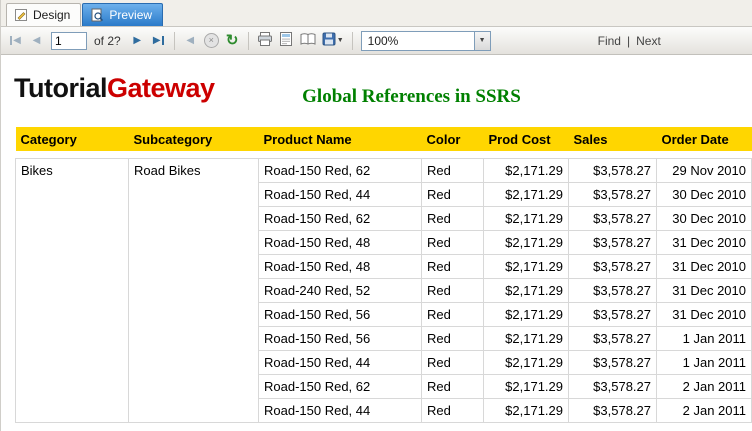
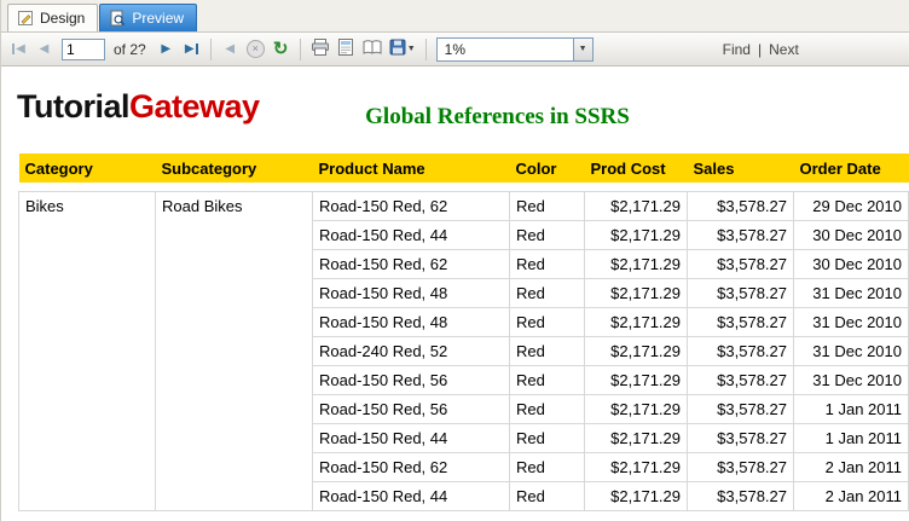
  Design
  Preview
  ◀
  ◀
  1
  of 2?
  ▶
  ▶
  ◀
  ×
  ↻
- 100%
+ 1%
  Find
  |
  Next
  TutorialGateway
  Global References in SSRS
  Category	Subcategory	Product Name	Color	Prod Cost	Sales	Order Date
- Bikes	Road Bikes	Road-150 Red, 62	Red	$2,171.29	$3,578.27	29 Nov 2010
+ Bikes	Road Bikes	Road-150 Red, 62	Red	$2,171.29	$3,578.27	29 Dec 2010
  Road-150 Red, 44	Red	$2,171.29	$3,578.27	30 Dec 2010
  Road-150 Red, 62	Red	$2,171.29	$3,578.27	30 Dec 2010
  Road-150 Red, 48	Red	$2,171.29	$3,578.27	31 Dec 2010
  Road-150 Red, 48	Red	$2,171.29	$3,578.27	31 Dec 2010
  Road-240 Red, 52	Red	$2,171.29	$3,578.27	31 Dec 2010
  Road-150 Red, 56	Red	$2,171.29	$3,578.27	31 Dec 2010
  Road-150 Red, 56	Red	$2,171.29	$3,578.27	1 Jan 2011
  Road-150 Red, 44	Red	$2,171.29	$3,578.27	1 Jan 2011
  Road-150 Red, 62	Red	$2,171.29	$3,578.27	2 Jan 2011
  Road-150 Red, 44	Red	$2,171.29	$3,578.27	2 Jan 2011
